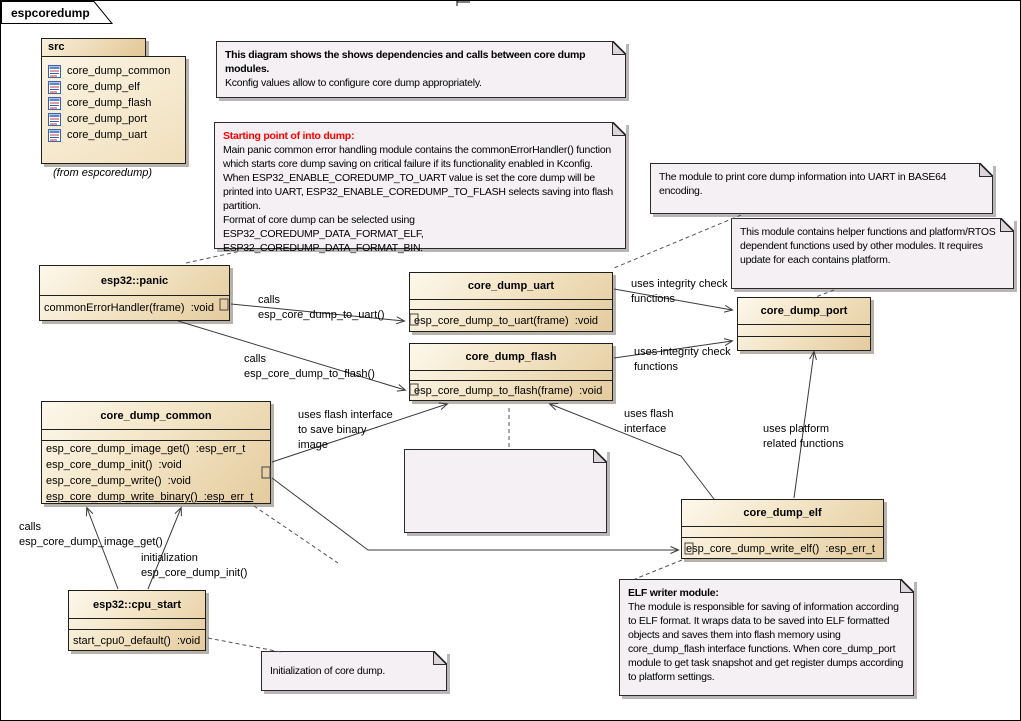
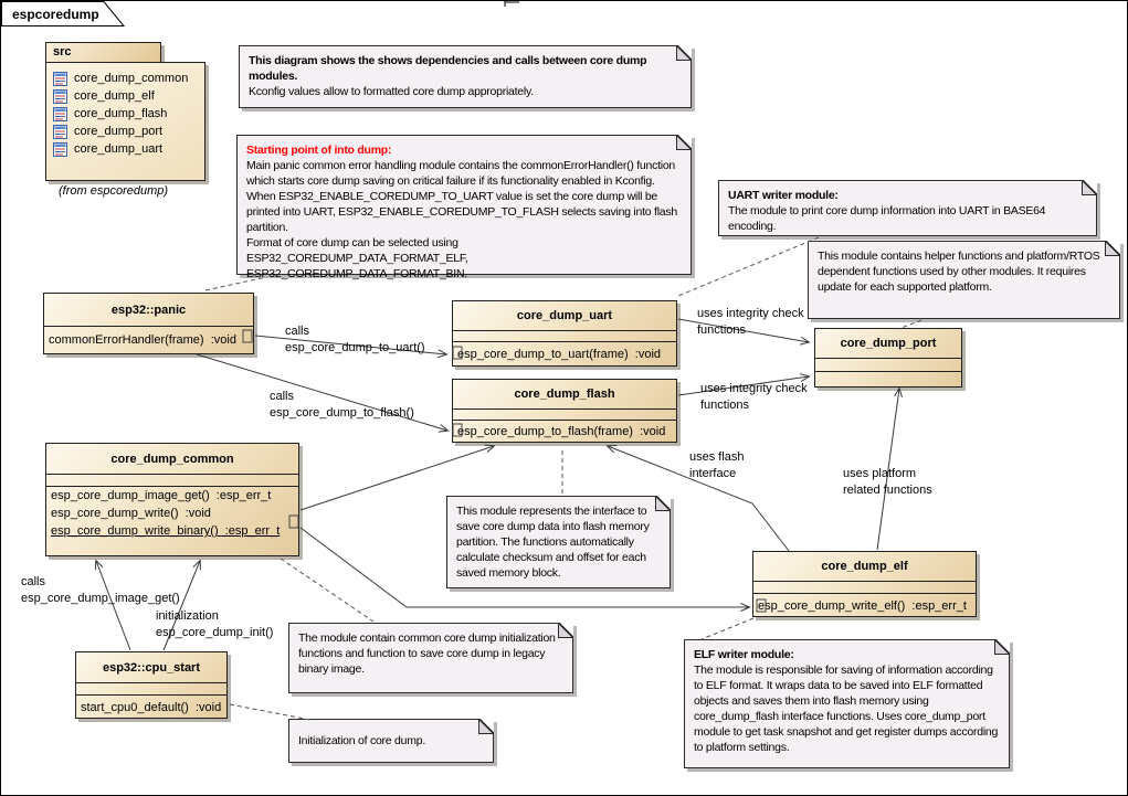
  espcoredump
  src
  core_dump_common
  core_dump_elf
  core_dump_flash
  core_dump_port
  core_dump_uart
  (from espcoredump)
  This diagram shows the shows dependencies and calls between core dump modules.
- Kconfig values allow to configure core dump appropriately.
+ Kconfig values allow to formatted core dump appropriately.
  Starting point of into dump:
  Main panic common error handling module contains the commonErrorHandler() function which starts core dump saving on critical failure if its functionality enabled in Kconfig.
  When ESP32_ENABLE_COREDUMP_TO_UART value is set the core dump will be printed into UART, ESP32_ENABLE_COREDUMP_TO_FLASH selects saving into flash partition.
  Format of core dump can be selected using ESP32_COREDUMP_DATA_FORMAT_ELF, ESP32_COREDUMP_DATA_FORMAT_BIN.
+ UART writer module:
  The module to print core dump information into UART in BASE64 encoding.
- This module contains helper functions and platform/RTOS dependent functions used by other modules. It requires update for each contains platform.
+ This module contains helper functions and platform/RTOS dependent functions used by other modules. It requires update for each supported platform.
+ This module represents the interface to save core dump data into flash memory partition. The functions automatically calculate checksum and offset for each saved memory block.
+ The module contain common core dump initialization functions and function to save core dump in legacy binary image.
  Initialization of core dump.
  ELF writer module:
- The module is responsible for saving of information according to ELF format. It wraps data to be saved into ELF formatted objects and saves them into flash memory using core_dump_flash interface functions. When core_dump_port module to get task snapshot and get register dumps according to platform settings.
+ The module is responsible for saving of information according to ELF format. It wraps data to be saved into ELF formatted objects and saves them into flash memory using core_dump_flash interface functions. Uses core_dump_port module to get task snapshot and get register dumps according to platform settings.
  esp32::panic
  commonErrorHandler(frame) :void
  core_dump_uart
  esp_core_dump_to_uart(frame) :void
  core_dump_flash
  esp_core_dump_to_flash(frame) :void
  core_dump_port
  core_dump_common
  esp_core_dump_image_get() :esp_err_t
- esp_core_dump_init() :void
  esp_core_dump_write() :void
  esp_core_dump_write_binary() :esp_err_t
  esp32::cpu_start
  start_cpu0_default() :void
  core_dump_elf
  esp_core_dump_write_elf() :esp_err_t
  calls
  esp_core_dump_to_uart()
  calls
  esp_core_dump_to_flash()
  uses integrity check
  functions
  uses integrity check
  functions
  uses platform
  related functions
- uses flash interface
- to save binary
- image
  uses flash
  interface
  calls
  esp_core_dump_image_get()
  initialization
  esp_core_dump_init()
